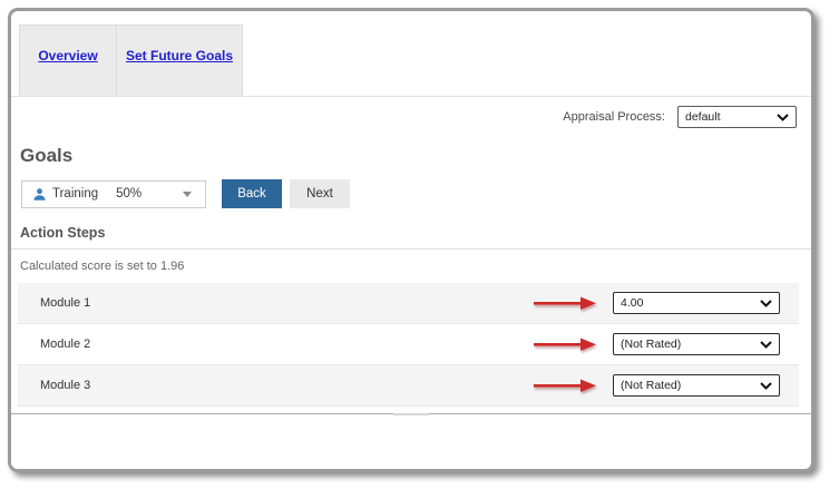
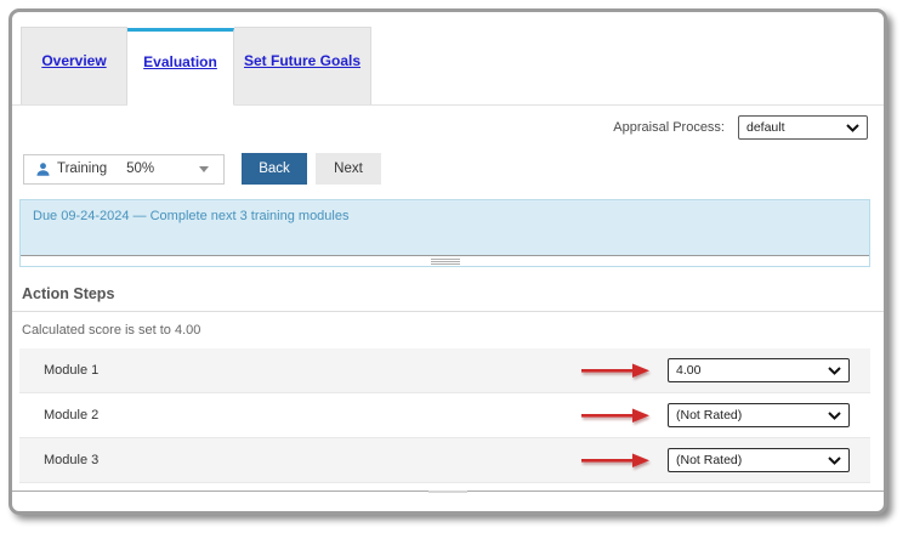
  Overview
+ Evaluation
  Set Future Goals
  Appraisal Process:
  default
- Goals
  Training
  50%
  Back
  Next
+ Due 09-24-2024 — Complete next 3 training modules
  Action Steps
- Calculated score is set to 1.96
+ Calculated score is set to 4.00
  Module 1
  4.00
  Module 2
  (Not Rated)
  Module 3
  (Not Rated)
